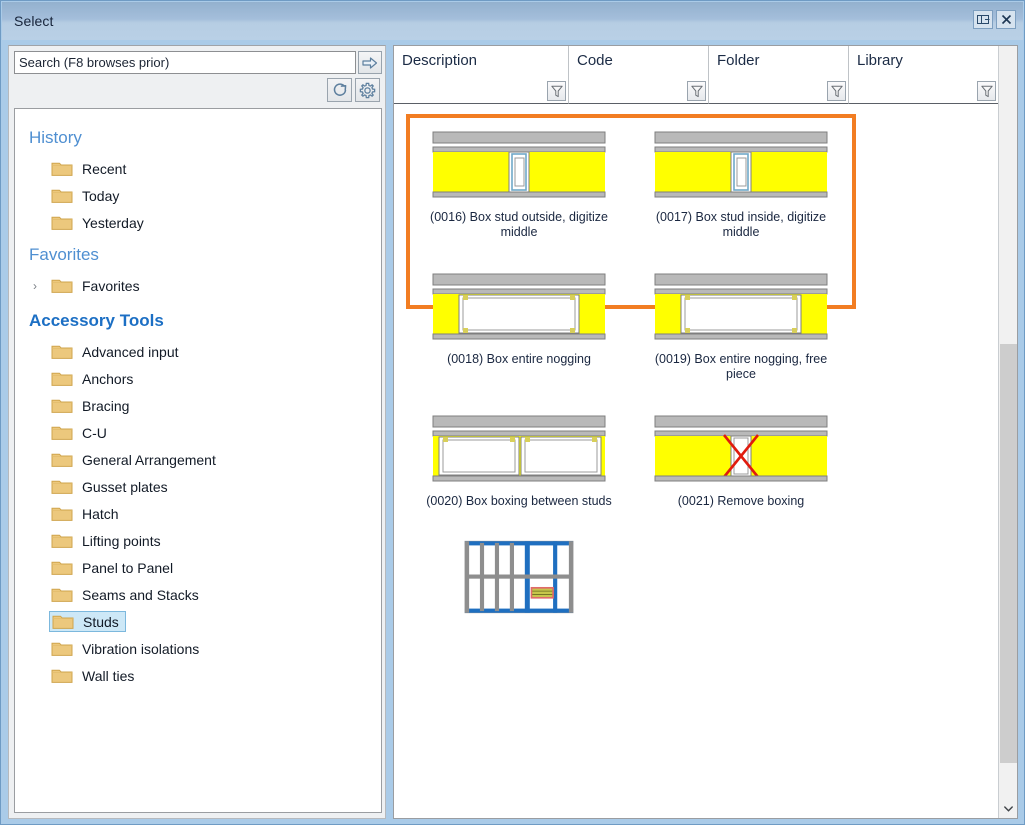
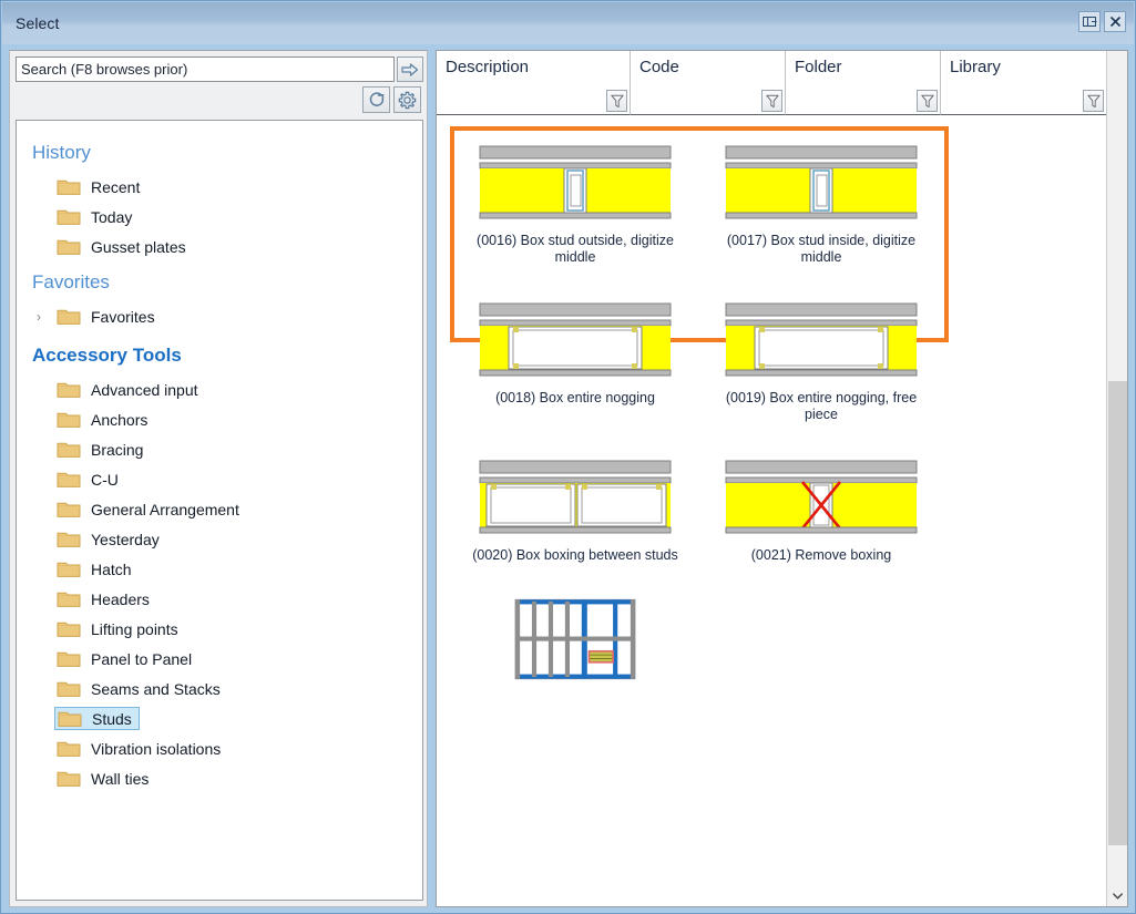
  Select
  Search (F8 browses prior)
  History
  Recent
  Today
- Yesterday
+ Gusset plates
  Favorites
  ›
  Favorites
  Accessory Tools
  Advanced input
  Anchors
  Bracing
  C-U
  General Arrangement
- Gusset plates
+ Yesterday
  Hatch
+ Headers
  Lifting points
  Panel to Panel
  Seams and Stacks
  Studs
  Vibration isolations
  Wall ties
  Description
  Code
  Folder
  Library
  (0016) Box stud outside, digitize middle
  (0017) Box stud inside, digitize middle
  (0018) Box entire nogging
  (0019) Box entire nogging, free piece
  (0020) Box boxing between studs
  (0021) Remove boxing
